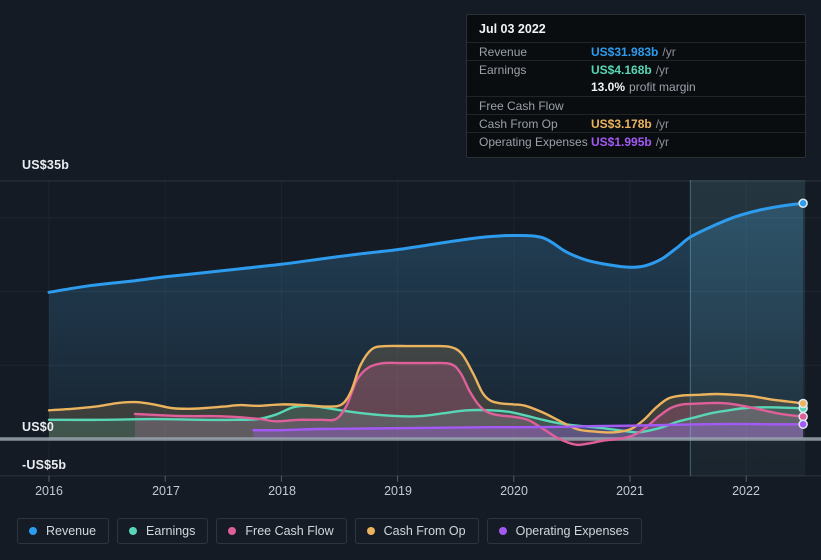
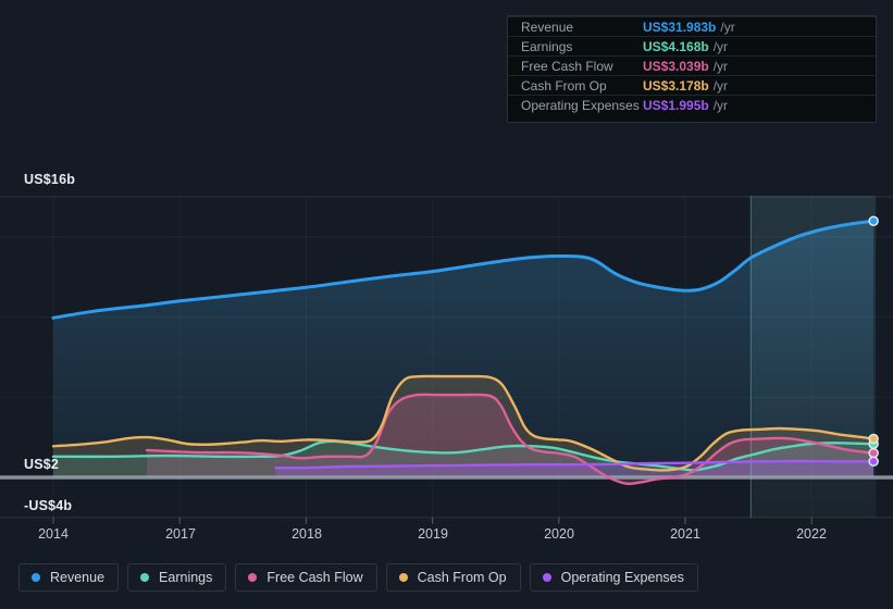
- US$35b
+ US$16b
- US$0
+ US$2
- -US$5b
+ -US$4b
- 2016
+ 2014
  2017
  2018
  2019
  2020
  2021
  2022
- Jul 03 2022
  Revenue
  US$31.983b /yr
  Earnings
  US$4.168b /yr
- 13.0% profit margin
  Free Cash Flow
+ US$3.039b /yr
  Cash From Op
  US$3.178b /yr
  Operating Expenses
  US$1.995b /yr
  Revenue
  Earnings
  Free Cash Flow
  Cash From Op
  Operating Expenses
